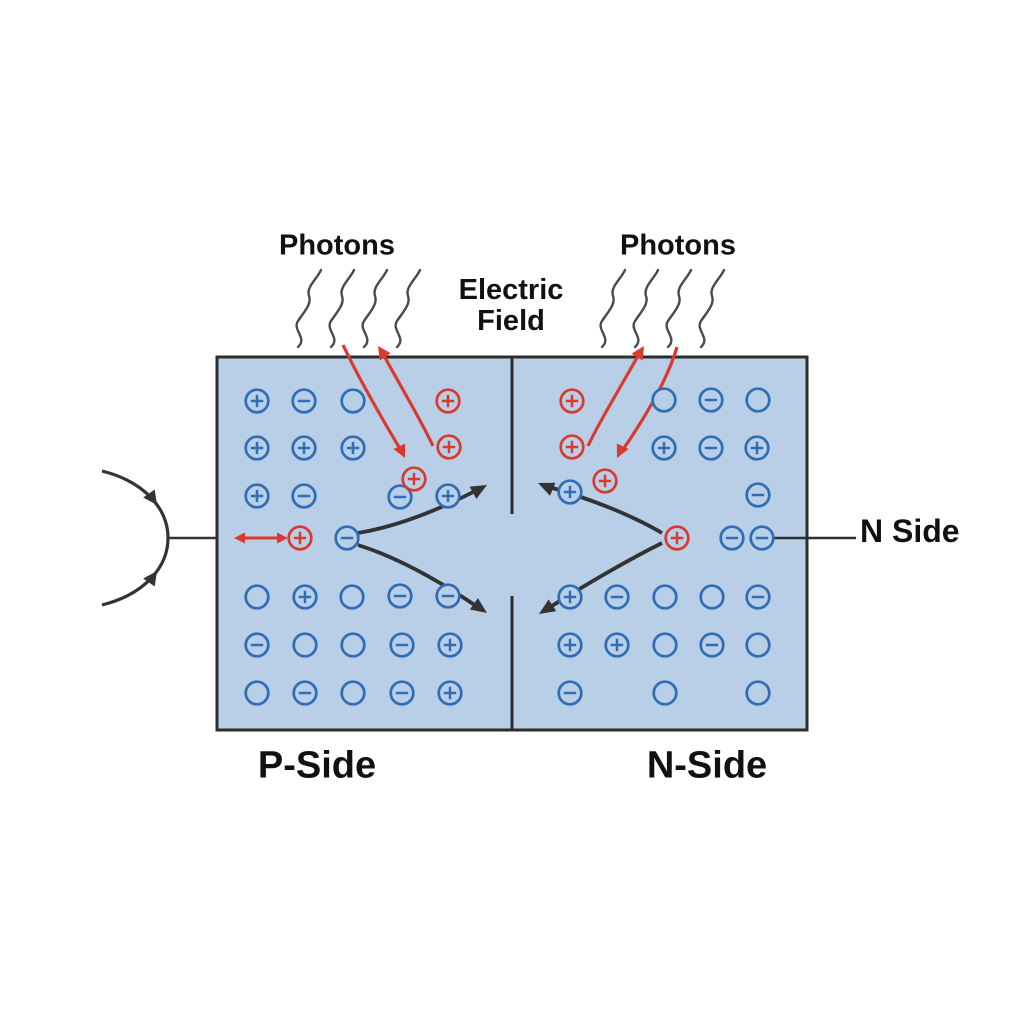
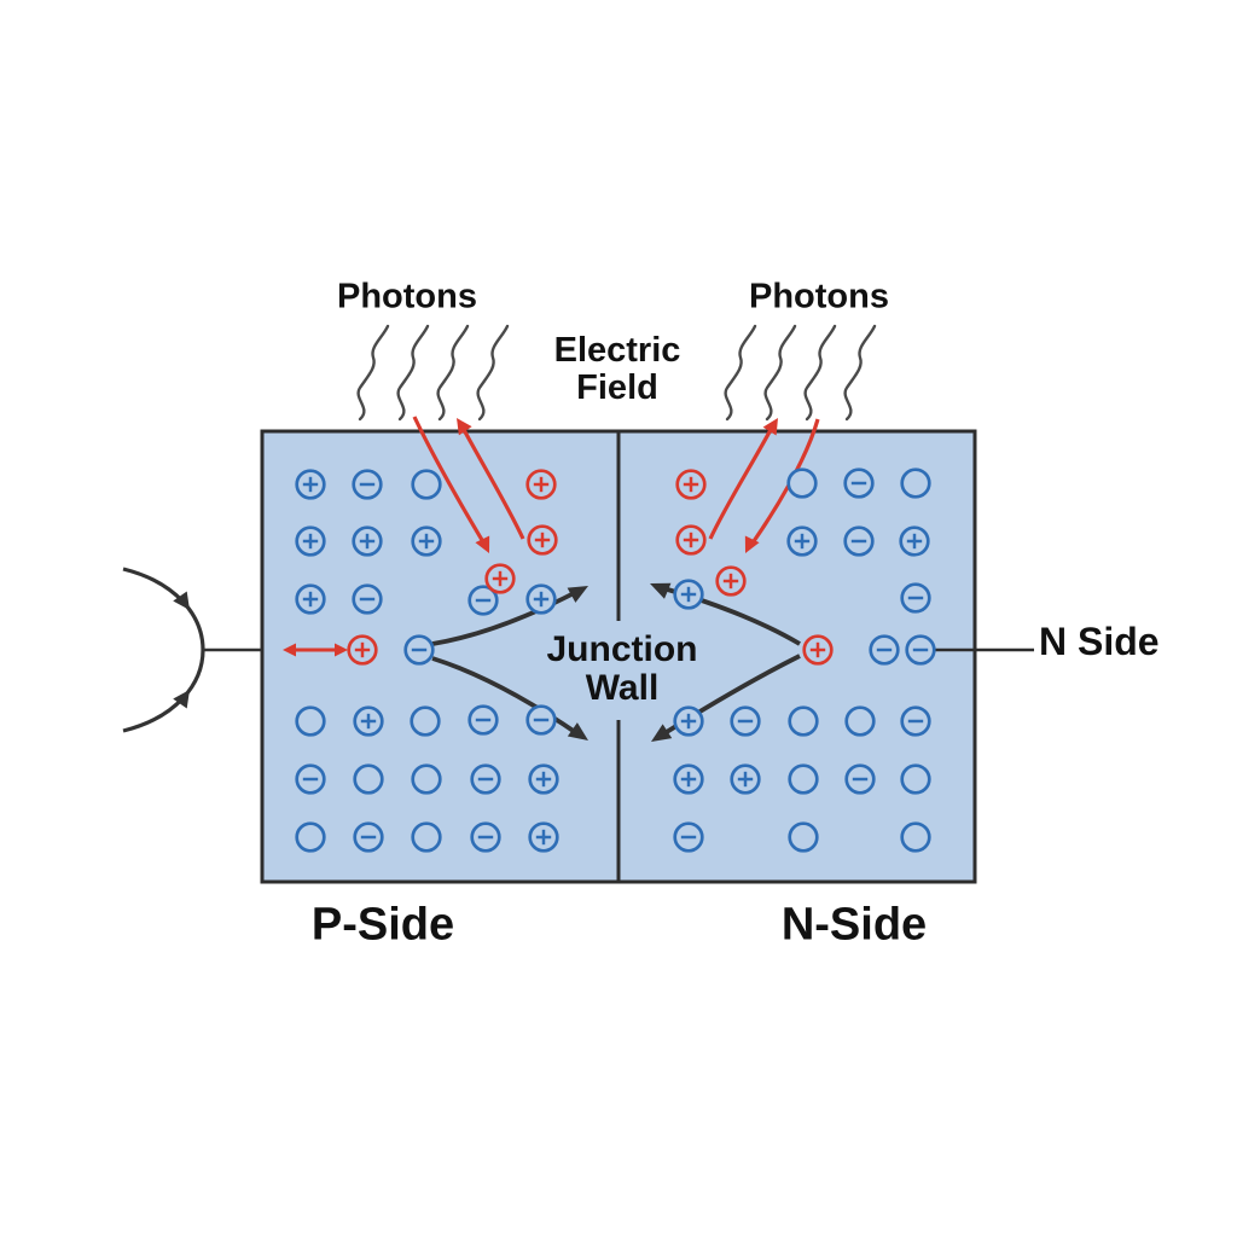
  Photons
  Photons
  Electric
  Field
+ Junction
+ Wall
  N Side
  P-Side
  N-Side
